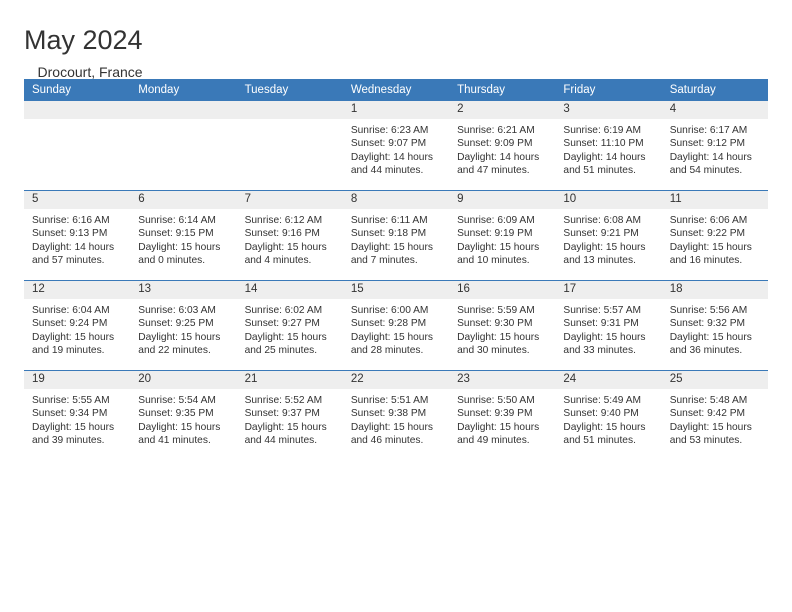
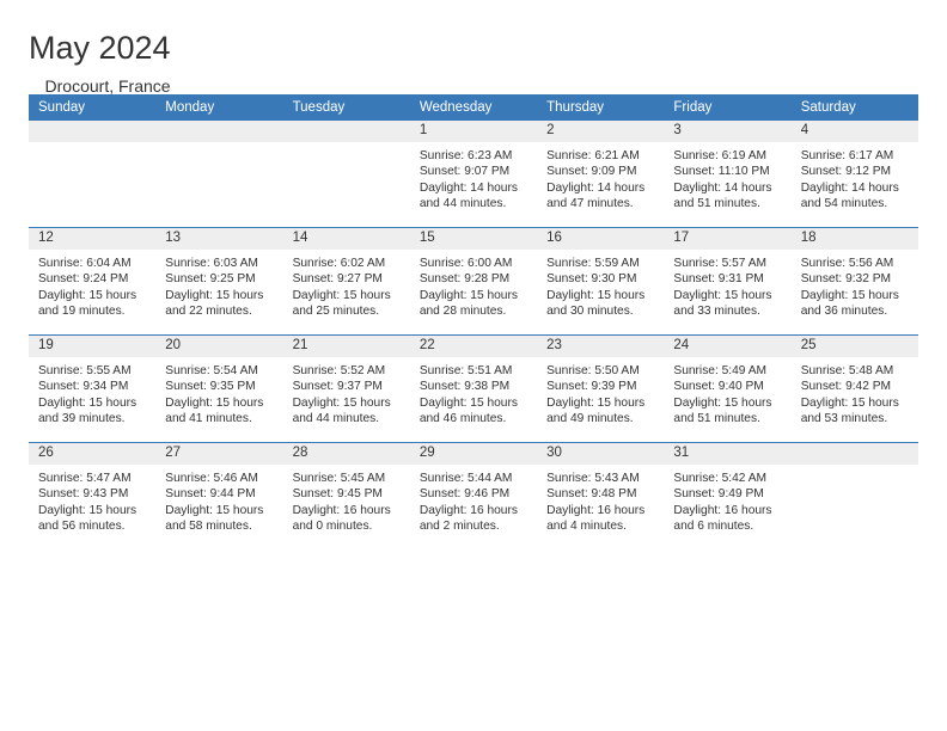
  May 2024
  Drocourt, France
  Sunday	Monday	Tuesday	Wednesday	Thursday	Friday	Saturday
  			1Sunrise: 6:23 AMSunset: 9:07 PMDaylight: 14 hoursand 44 minutes.	2Sunrise: 6:21 AMSunset: 9:09 PMDaylight: 14 hoursand 47 minutes.	3Sunrise: 6:19 AMSunset: 11:10 PMDaylight: 14 hoursand 51 minutes.	4Sunrise: 6:17 AMSunset: 9:12 PMDaylight: 14 hoursand 54 minutes.
- 5Sunrise: 6:16 AMSunset: 9:13 PMDaylight: 14 hoursand 57 minutes.	6Sunrise: 6:14 AMSunset: 9:15 PMDaylight: 15 hoursand 0 minutes.	7Sunrise: 6:12 AMSunset: 9:16 PMDaylight: 15 hoursand 4 minutes.	8Sunrise: 6:11 AMSunset: 9:18 PMDaylight: 15 hoursand 7 minutes.	9Sunrise: 6:09 AMSunset: 9:19 PMDaylight: 15 hoursand 10 minutes.	10Sunrise: 6:08 AMSunset: 9:21 PMDaylight: 15 hoursand 13 minutes.	11Sunrise: 6:06 AMSunset: 9:22 PMDaylight: 15 hoursand 16 minutes.
  12Sunrise: 6:04 AMSunset: 9:24 PMDaylight: 15 hoursand 19 minutes.	13Sunrise: 6:03 AMSunset: 9:25 PMDaylight: 15 hoursand 22 minutes.	14Sunrise: 6:02 AMSunset: 9:27 PMDaylight: 15 hoursand 25 minutes.	15Sunrise: 6:00 AMSunset: 9:28 PMDaylight: 15 hoursand 28 minutes.	16Sunrise: 5:59 AMSunset: 9:30 PMDaylight: 15 hoursand 30 minutes.	17Sunrise: 5:57 AMSunset: 9:31 PMDaylight: 15 hoursand 33 minutes.	18Sunrise: 5:56 AMSunset: 9:32 PMDaylight: 15 hoursand 36 minutes.
  19Sunrise: 5:55 AMSunset: 9:34 PMDaylight: 15 hoursand 39 minutes.	20Sunrise: 5:54 AMSunset: 9:35 PMDaylight: 15 hoursand 41 minutes.	21Sunrise: 5:52 AMSunset: 9:37 PMDaylight: 15 hoursand 44 minutes.	22Sunrise: 5:51 AMSunset: 9:38 PMDaylight: 15 hoursand 46 minutes.	23Sunrise: 5:50 AMSunset: 9:39 PMDaylight: 15 hoursand 49 minutes.	24Sunrise: 5:49 AMSunset: 9:40 PMDaylight: 15 hoursand 51 minutes.	25Sunrise: 5:48 AMSunset: 9:42 PMDaylight: 15 hoursand 53 minutes.
+ 26Sunrise: 5:47 AMSunset: 9:43 PMDaylight: 15 hoursand 56 minutes.	27Sunrise: 5:46 AMSunset: 9:44 PMDaylight: 15 hoursand 58 minutes.	28Sunrise: 5:45 AMSunset: 9:45 PMDaylight: 16 hoursand 0 minutes.	29Sunrise: 5:44 AMSunset: 9:46 PMDaylight: 16 hoursand 2 minutes.	30Sunrise: 5:43 AMSunset: 9:48 PMDaylight: 16 hoursand 4 minutes.	31Sunrise: 5:42 AMSunset: 9:49 PMDaylight: 16 hoursand 6 minutes.
